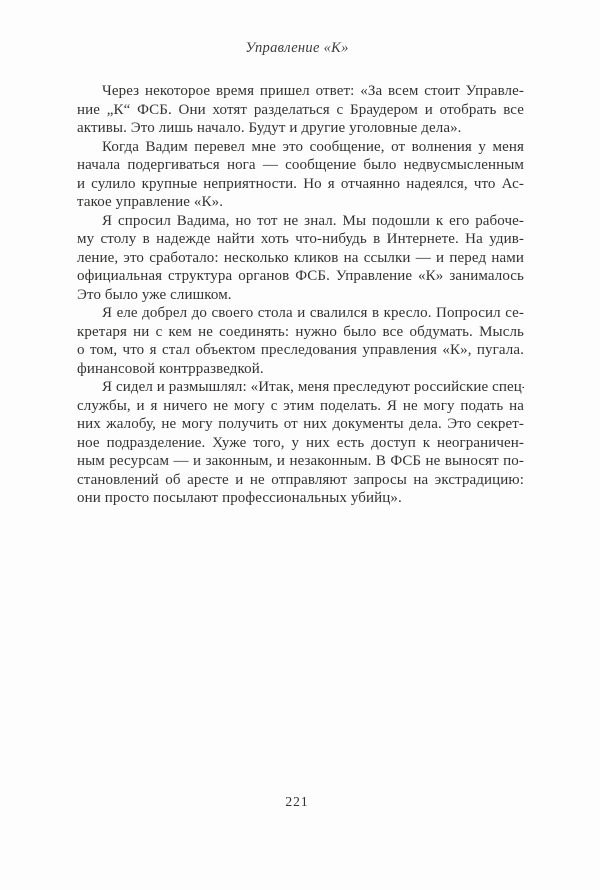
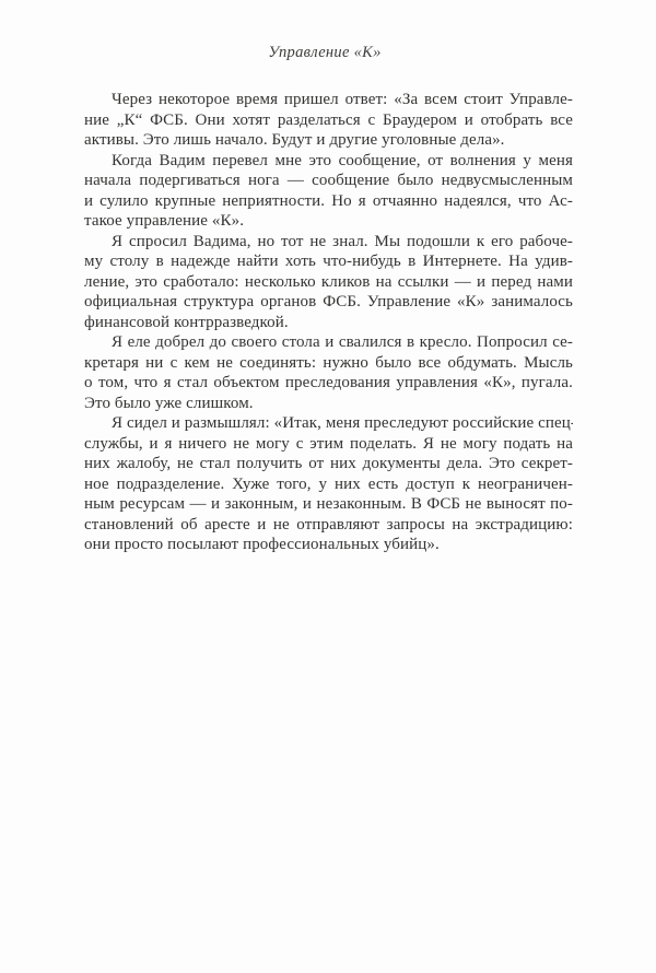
  Управление «К»
  Через некоторое время пришел ответ: «За всем стоит Управле-
  ние „К“ ФСБ. Они хотят разделаться с Браудером и отобрать все
  активы. Это лишь начало. Будут и другие уголовные дела».
  Когда Вадим перевел мне это сообщение, от волнения у меня
  начала подергиваться нога — сообщение было недвусмысленным
  и сулило крупные неприятности. Но я отчаянно надеялся, что Ас-
  такое управление «К».
  Я спросил Вадима, но тот не знал. Мы подошли к его рабоче-
  му столу в надежде найти хоть что-нибудь в Интернете. На удив-
  ление, это сработало: несколько кликов на ссылки — и перед нами
  официальная структура органов ФСБ. Управление «К» занималось
- Это было уже слишком.
+ финансовой контрразведкой.
  Я еле добрел до своего стола и свалился в кресло. Попросил се-
  кретаря ни с кем не соединять: нужно было все обдумать. Мысль
  о том, что я стал объектом преследования управления «К», пугала.
- финансовой контрразведкой.
+ Это было уже слишком.
  Я сидел и размышлял: «Итак, меня преследуют российские спец
  службы, и я ничего не могу с этим поделать. Я не могу подать на
- них жалобу, не могу получить от них документы дела. Это секрет-
+ них жалобу, не стал получить от них документы дела. Это секрет-
  ное подразделение. Хуже того, у них есть доступ к неограничен-
  ным ресурсам — и законным, и незаконным. В ФСБ не выносят по-
  становлений об аресте и не отправляют запросы на экстрадицию:
  они просто посылают профессиональных убийц».
- 221
